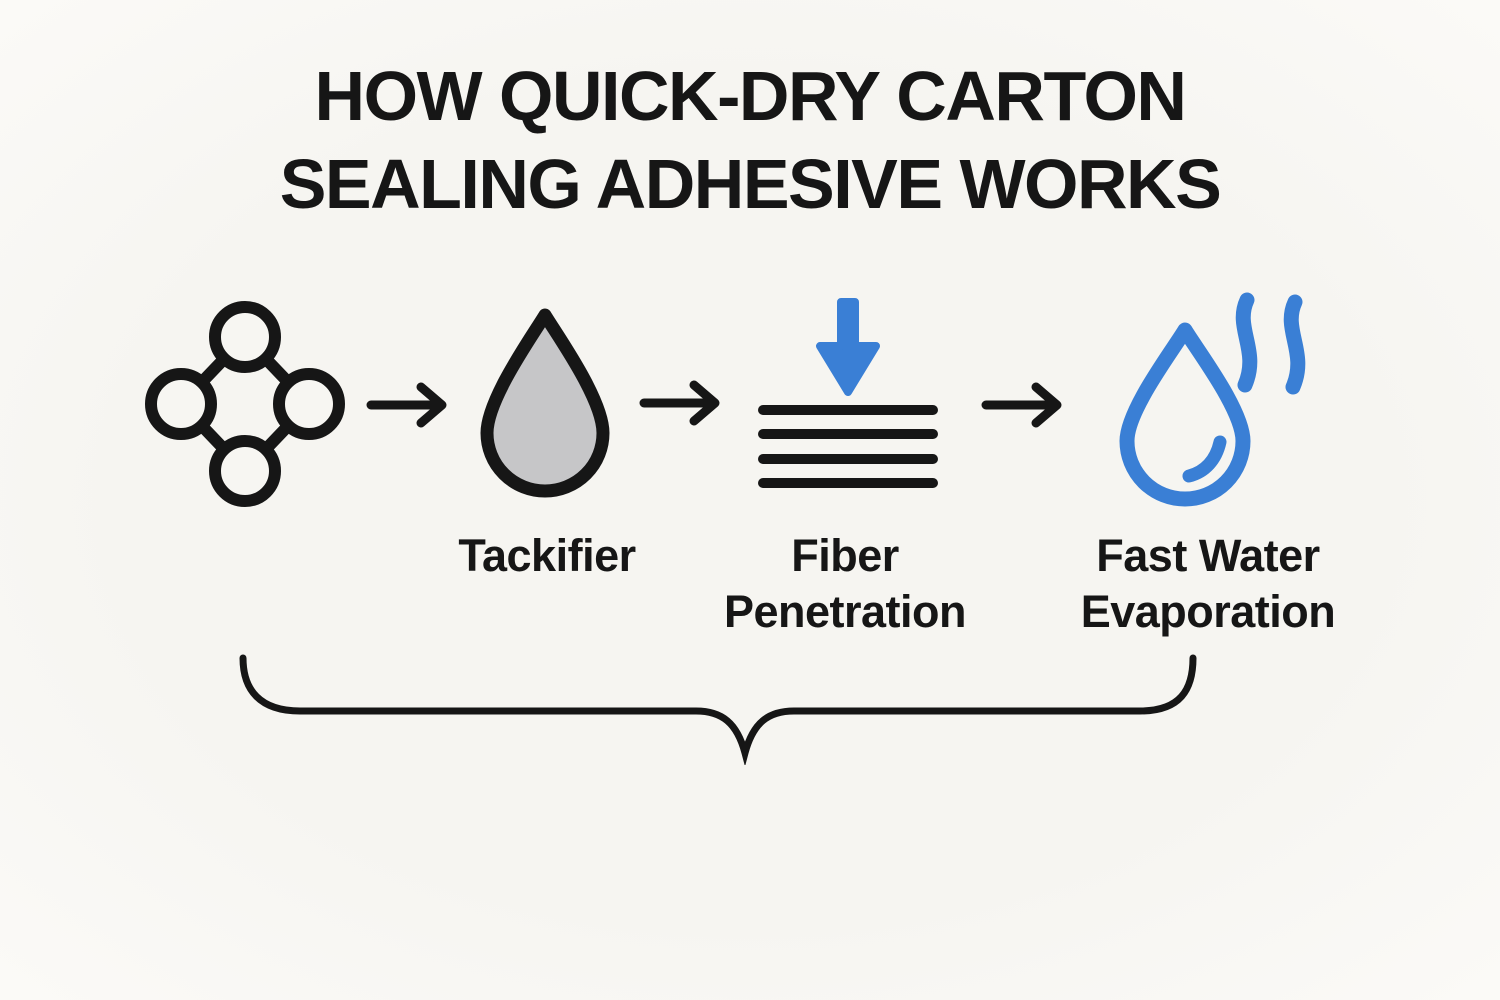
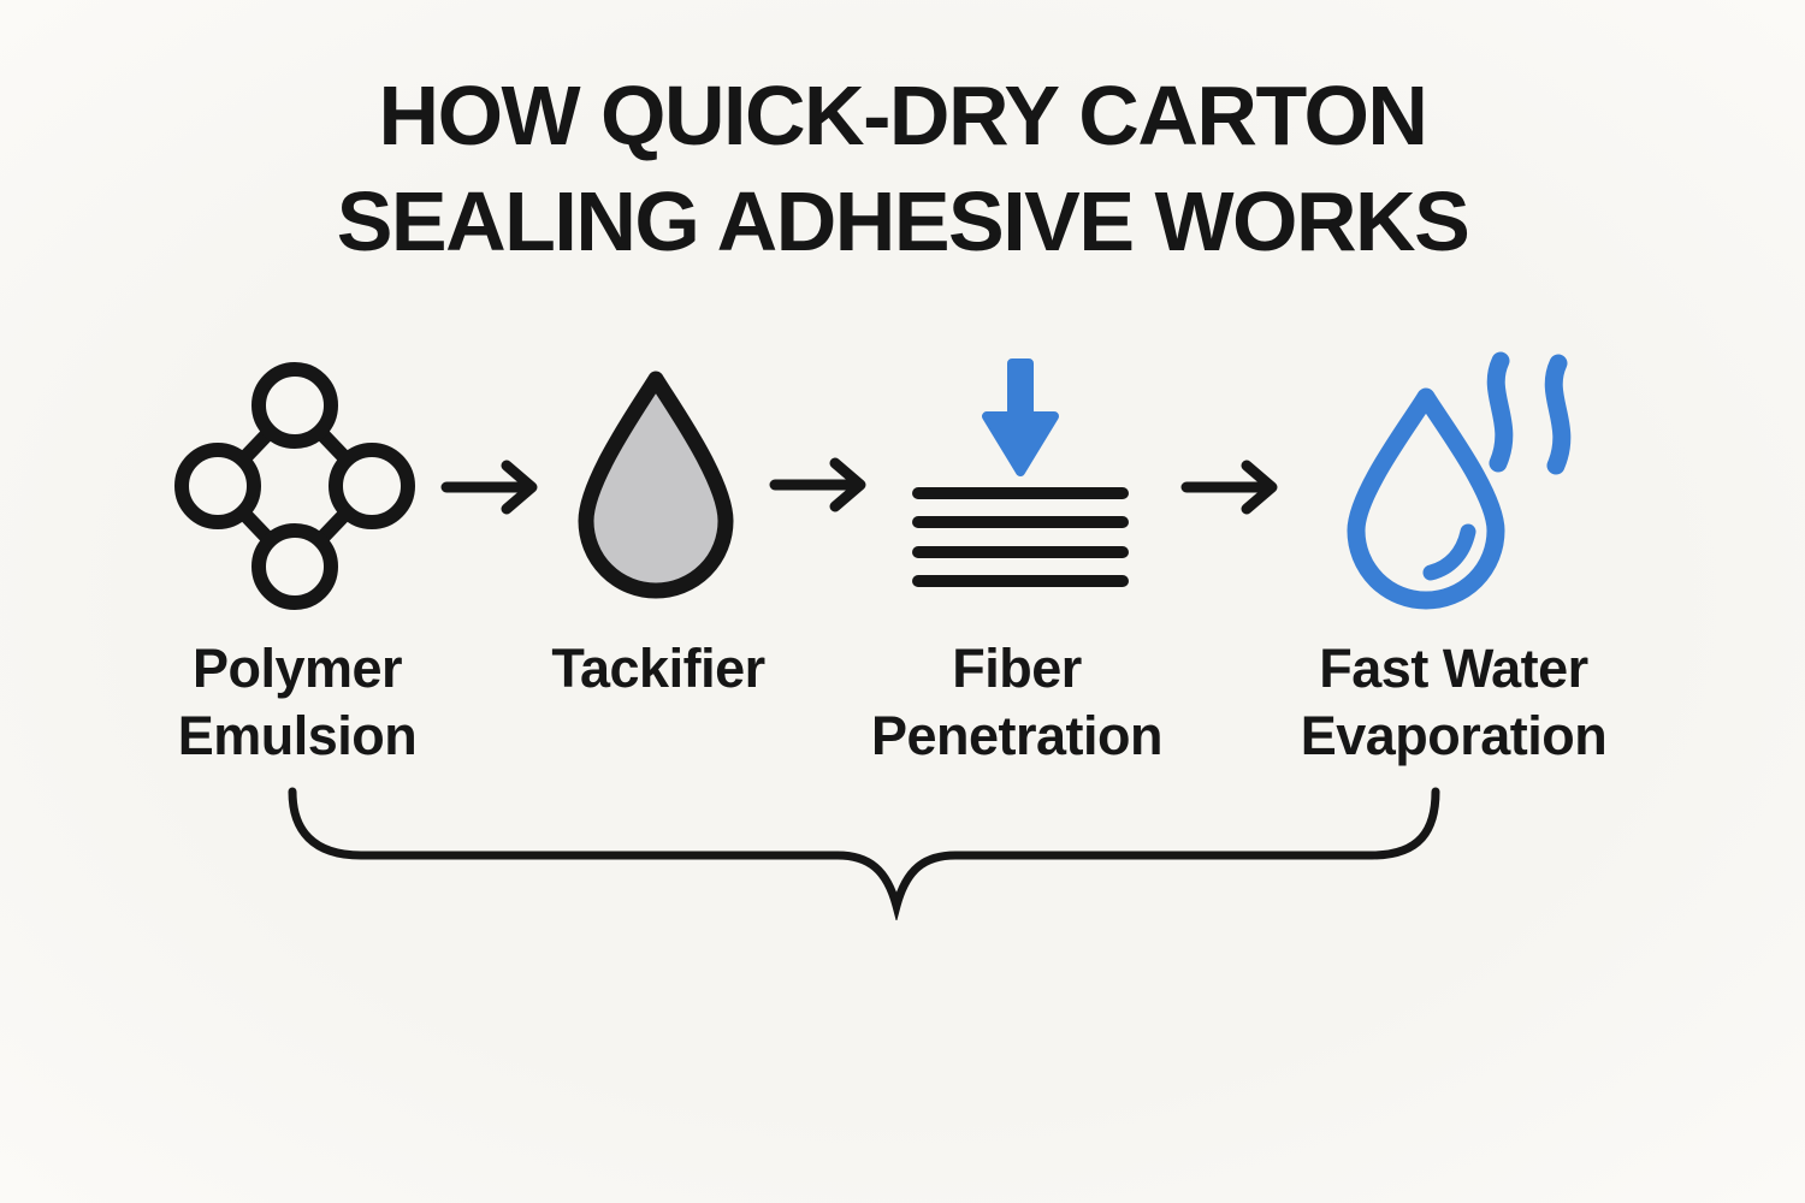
  HOW QUICK-DRY CARTON
  SEALING ADHESIVE WORKS
+ Polymer
+ Emulsion
  Tackifier
  Fiber
  Penetration
  Fast Water
  Evaporation
